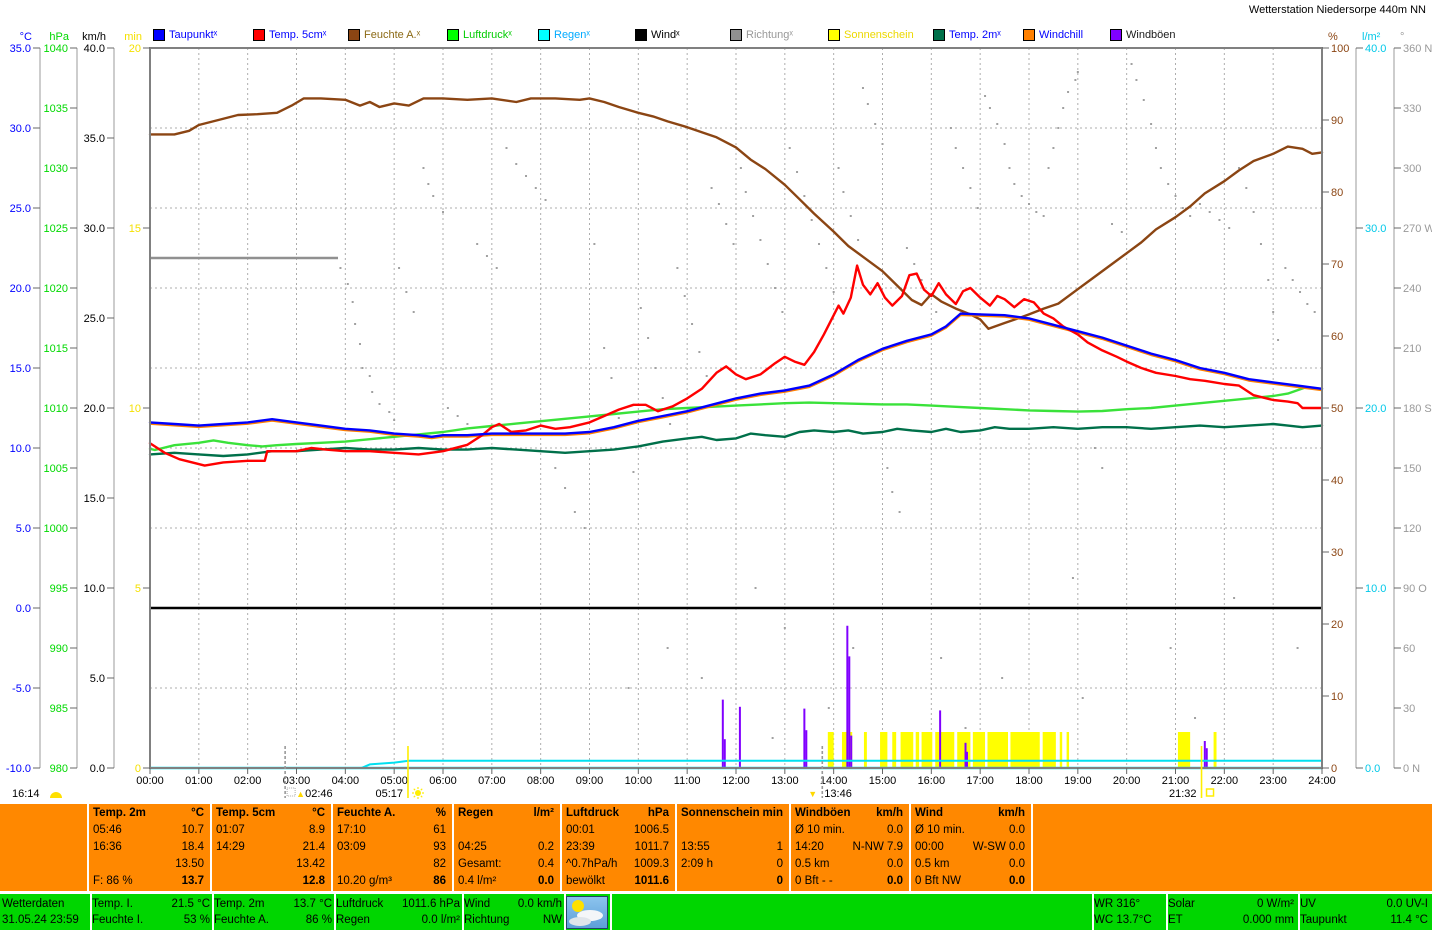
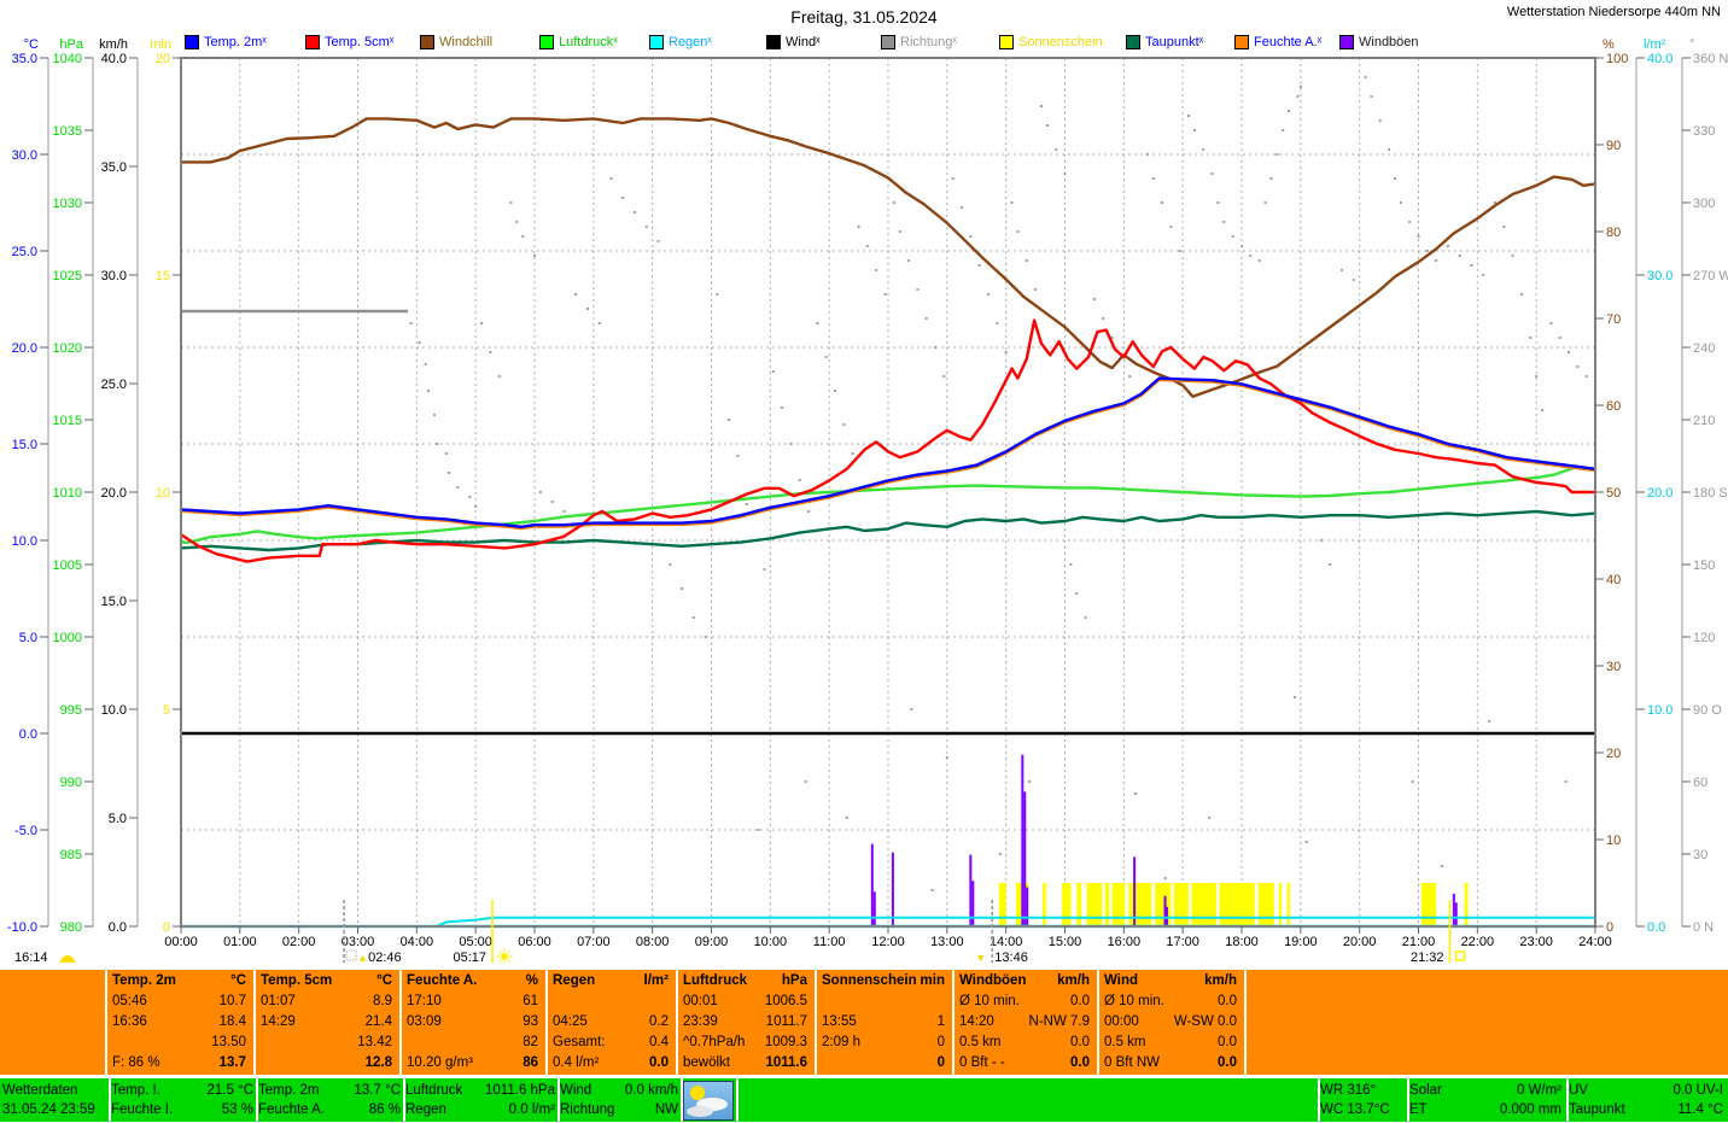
  35.0
  30.0
  25.0
  20.0
  15.0
  10.0
  5.0
  0.0
  -5.0
  -10.0
  °C
  1040
  1035
  1030
  1025
  1020
  1015
  1010
  1005
  1000
  995
  990
  985
  980
  hPa
  40.0
  35.0
  30.0
  25.0
  20.0
  15.0
  10.0
  5.0
  0.0
  km/h
  20
  15
  10
  5
  0
  min
  100
  90
  80
  70
  60
  50
  40
  30
  20
  10
  0
  %
  40.0
  30.0
  20.0
  10.0
  0.0
  l/m²
  360 N
  330
  300
  270 W
  240
  210
  180 S
  150
  120
  90 O
  60
  30
  0 N
  °
  00:00
  01:00
  02:00
  3:00
  04:00
  05:00
  06:00
  07:00
  08:00
  09:00
  10:00
  11:00
  12:00
  13:00
  4:00
  15:00
  16:00
  17:00
  18:00
  19:00
  20:00
  21:00
  22:00
  23:00
  24:00
  ▲
  02:46
  05:17
  ▼
  13:46
  21:32
  16:14
+ Freitag, 31.05.2024
  Wetterstation Niedersorpe 440m NN
- Taupunktˣ
+ Temp. 2mˣ
  Temp. 5cmˣ
- Feuchte A.ˣ
+ Windchill
  Luftdruckˣ
  Regenˣ
  Windˣ
  Richtungˣ
  Sonnenschein
- Temp. 2mˣ
+ Taupunktˣ
- Windchill
+ Feuchte A.ˣ
  Windböen
  Temp. 2m
  °C
  05:46
  10.7
  16:36
  18.4
  13.50
  F: 86 %
  13.7
  Temp. 5cm
  °C
  01:07
  8.9
  14:29
  21.4
  13.42
  12.8
  Feuchte A.
  %
  17:10
  61
  03:09
  93
  82
  10.20 g/m³
  86
  Regen
  l/m²
  04:25
  0.2
  Gesamt:
  0.4
  0.4 l/m²
  0.0
  Luftdruck
  hPa
  00:01
  1006.5
  23:39
  1011.7
  ^0.7hPa/h
  1009.3
  bewölkt
  1011.6
  Sonnenschein
  min
  13:55
  1
  2:09 h
  0
  0
  Windböen
  km/h
  Ø 10 min.
  0.0
  14:20
  N-NW 7.9
  0.5 km
  0.0
  0 Bft - -
  0.0
  Wind
  km/h
  Ø 10 min.
  0.0
  00:00
  W-SW 0.0
  0.5 km
  0.0
  0 Bft NW
  0.0
  Wetterdaten
  31.05.24 23:59
  Temp. I.
  21.5 °C
  Feuchte I.
  53 %
  Temp. 2m
  13.7 °C
  Feuchte A.
  86 %
  Luftdruck
  1011.6 hPa
  Regen
  0.0 l/m²
  Wind
  0.0 km/h
  Richtung
  NW
  WR 316°
  WC 13.7°C
  Solar
  0 W/m²
  ET
  0.000 mm
  UV
  0.0 UV-I
  Taupunkt
  11.4 °C
